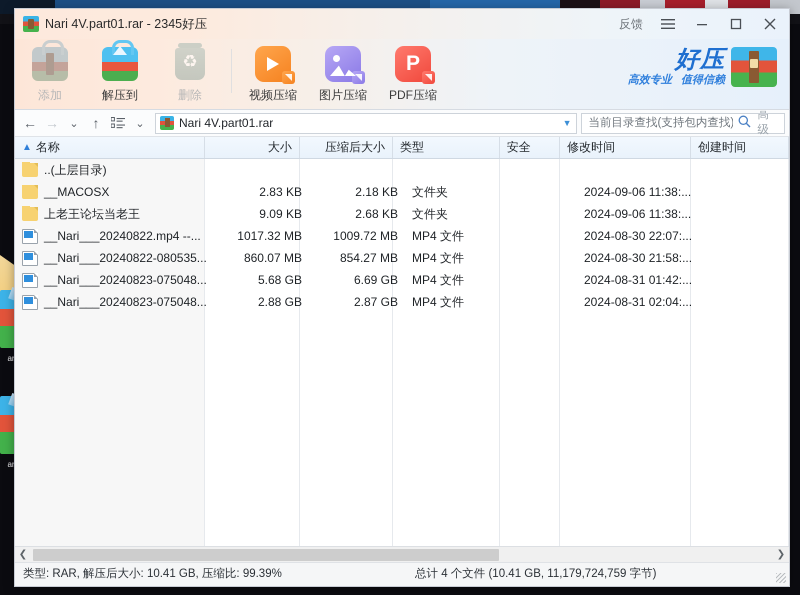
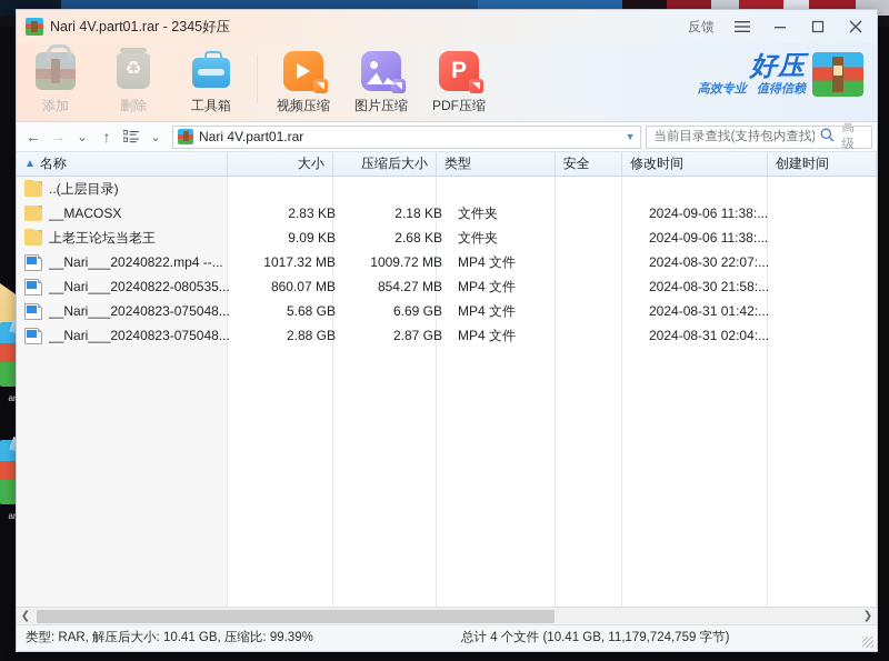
  Nari 4V.part01.rar - 2345好压
  反馈
  添加
- 解压到
  删除
+ 工具箱
  视频压缩
  图片压缩
  PDF压缩
  好压
  高效专业 值得信赖
  ←
  →
  ⌄
  ↑
  ⌄
  Nari 4V.part01.rar
  ▼
  当前目录查找(支持包内查找)
  高级
  ▲
  名称
  大小
  压缩后大小
  类型
  安全
  修改时间
  创建时间
  ..(上层目录)
  __MACOSX
  2.83 KB
  2.18 KB
  文件夹
  2024-09-06 11:38:...
  上老王论坛当老王
  9.09 KB
  2.68 KB
  文件夹
  2024-09-06 11:38:...
  __Nari___20240822.mp4 --...
  1017.32 MB
  1009.72 MB
  MP4 文件
  2024-08-30 22:07:...
  __Nari___20240822-080535...
  860.07 MB
  854.27 MB
  MP4 文件
  2024-08-30 21:58:...
  __Nari___20240823-075048...
  5.68 GB
  6.69 GB
  MP4 文件
  2024-08-31 01:42:...
  __Nari___20240823-075048...
  2.88 GB
  2.87 GB
  MP4 文件
  2024-08-31 02:04:...
  ❮
  ❯
  类型: RAR, 解压后大小: 10.41 GB, 压缩比: 99.39%
  总计 4 个文件 (10.41 GB, 11,179,724,759 字节)
